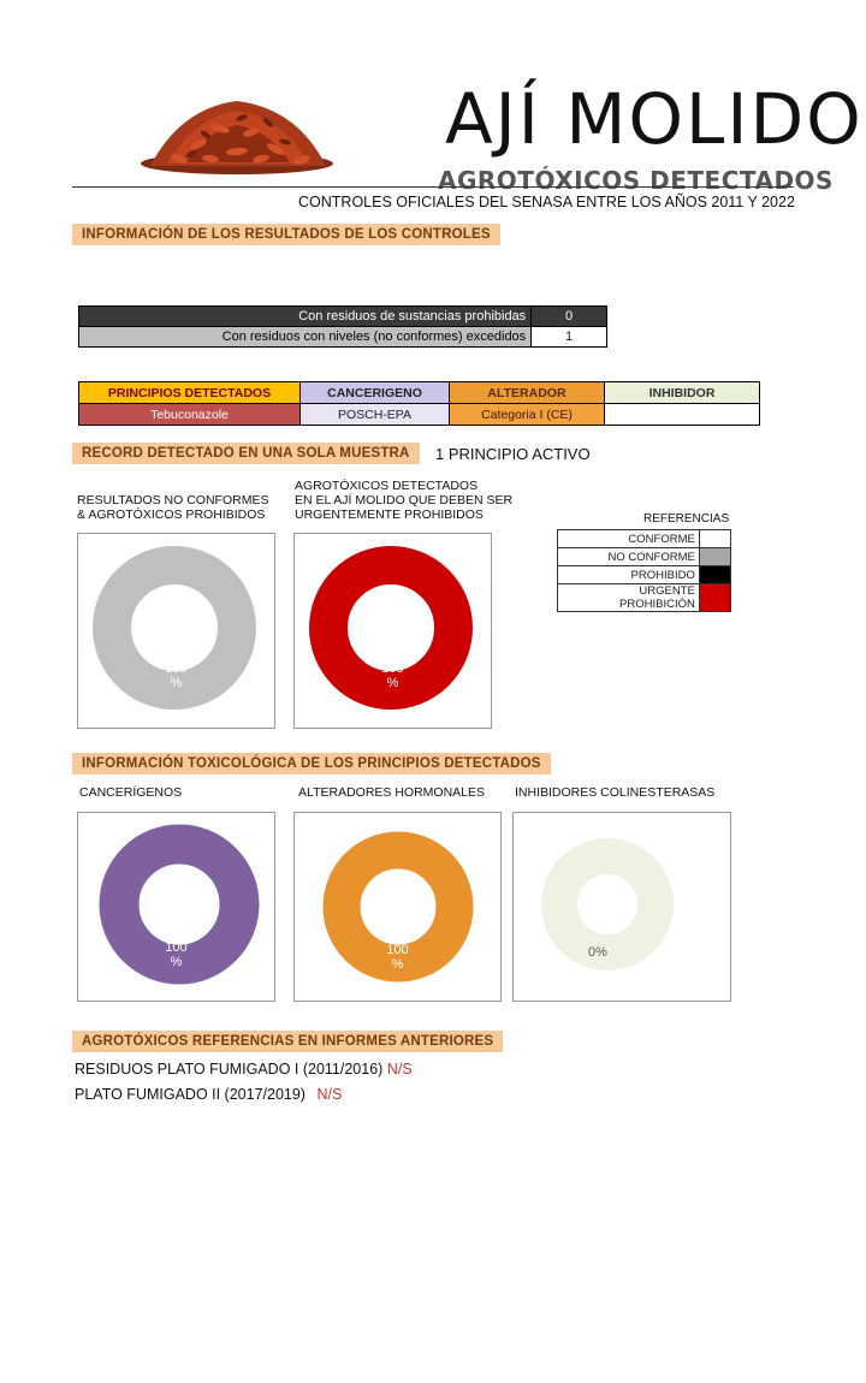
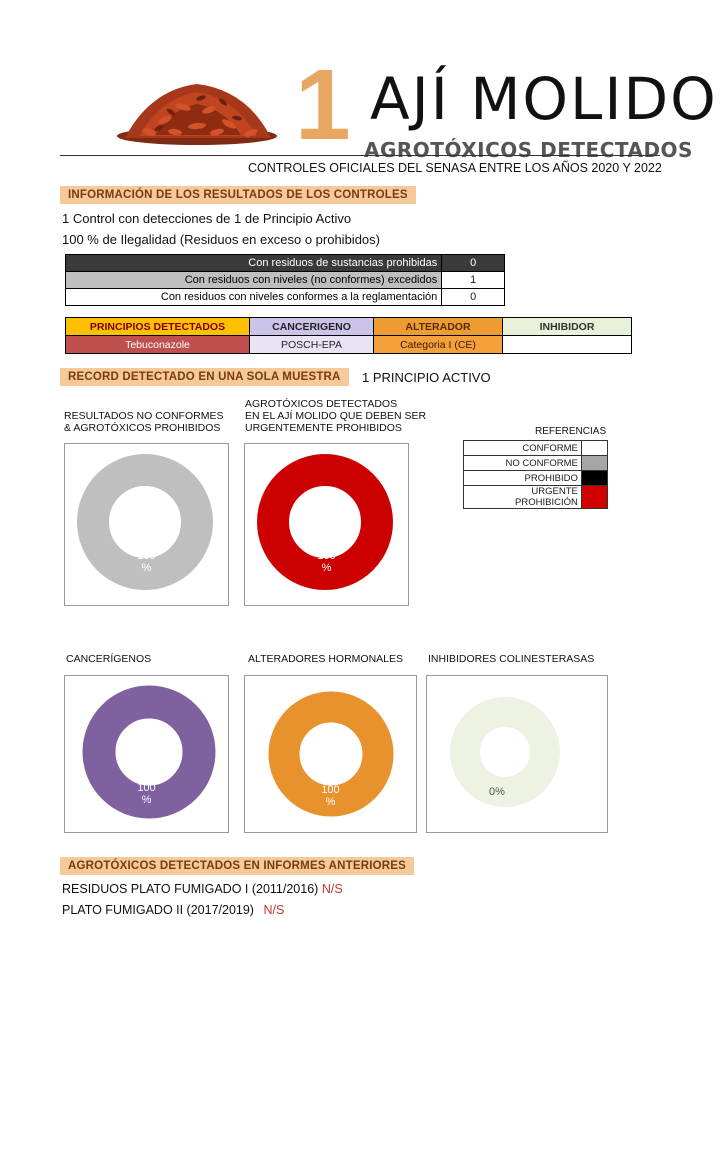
+ 1
  AJÍ MOLIDO
  AGROTÓXICOS DETECTADOS
- CONTROLES OFICIALES DEL SENASA ENTRE LOS AÑOS 2011 Y 2022
+ CONTROLES OFICIALES DEL SENASA ENTRE LOS AÑOS 2020 Y 2022
  INFORMACIÓN DE LOS RESULTADOS DE LOS CONTROLES
+ 1 Control con detecciones de 1 de Principio Activo
+ 100 % de Ilegalidad (Residuos en exceso o prohibidos)
  Con residuos de sustancias prohibidas	0
  Con residuos con niveles (no conformes) excedidos	1
+ Con residuos con niveles conformes a la reglamentación	0
  PRINCIPIOS DETECTADOS	CANCERIGENO	ALTERADOR	INHIBIDOR
  Tebuconazole	POSCH-EPA	Categoria I (CE)
  RECORD DETECTADO EN UNA SOLA MUESTRA
  1 PRINCIPIO ACTIVO
  RESULTADOS NO CONFORMES
  & AGROTÓXICOS PROHIBIDOS
  100
  %
  AGROTÓXICOS DETECTADOS
  EN EL AJÍ MOLIDO QUE DEBEN SER
  URGENTEMENTE PROHIBIDOS
  100
  %
  REFERENCIAS
  CONFORME
  NO CONFORME
  PROHIBIDO
  URGENTE PROHIBICIÓN
- INFORMACIÓN TOXICOLÓGICA DE LOS PRINCIPIOS DETECTADOS
  CANCERÍGENOS
  100
  %
  ALTERADORES HORMONALES
  100
  %
  INHIBIDORES COLINESTERASAS
  0%
- AGROTÓXICOS REFERENCIAS EN INFORMES ANTERIORES
+ AGROTÓXICOS DETECTADOS EN INFORMES ANTERIORES
  RESIDUOS PLATO FUMIGADO I (2011/2016) N/S
  PLATO FUMIGADO II (2017/2019) N/S
